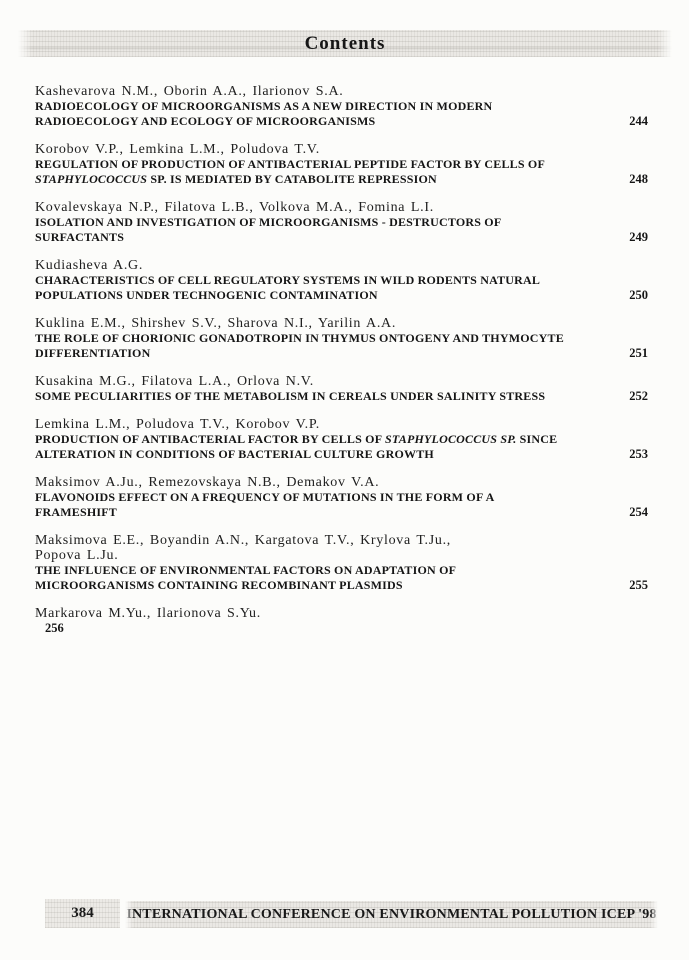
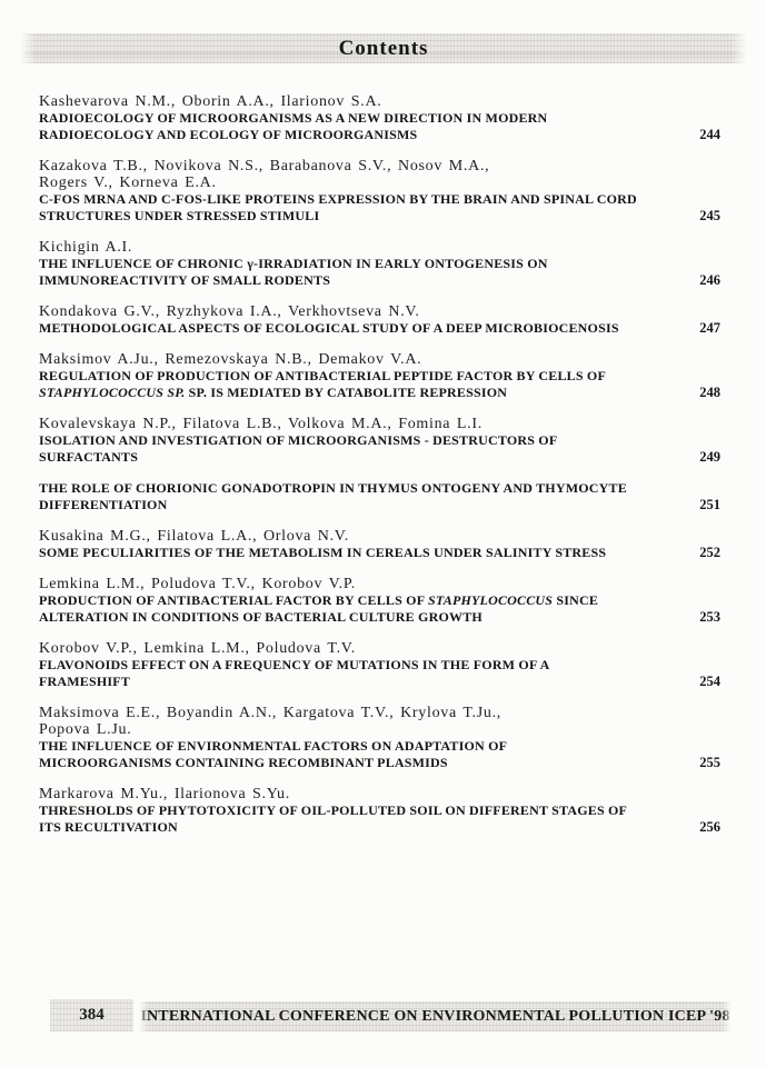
  Contents
  Kashevarova N.M., Oborin A.A., Ilarionov S.A.
  RADIOECOLOGY OF MICROORGANISMS AS A NEW DIRECTION IN MODERN
  RADIOECOLOGY AND ECOLOGY OF MICROORGANISMS
  244
+ Kazakova T.B., Novikova N.S., Barabanova S.V., Nosov M.A.,
+ Rogers V., Korneva E.A.
+ C-FOS MRNA AND C-FOS-LIKE PROTEINS EXPRESSION BY THE BRAIN AND SPINAL CORD
+ STRUCTURES UNDER STRESSED STIMULI
+ 245
+ Kichigin A.I.
+ THE INFLUENCE OF CHRONIC γ-IRRADIATION IN EARLY ONTOGENESIS ON
+ IMMUNOREACTIVITY OF SMALL RODENTS
+ 246
+ Kondakova G.V., Ryzhykova I.A., Verkhovtseva N.V.
+ METHODOLOGICAL ASPECTS OF ECOLOGICAL STUDY OF A DEEP MICROBIOCENOSIS
+ 247
- Korobov V.P., Lemkina L.M., Poludova T.V.
+ Maksimov A.Ju., Remezovskaya N.B., Demakov V.A.
  REGULATION OF PRODUCTION OF ANTIBACTERIAL PEPTIDE FACTOR BY CELLS OF
- STAPHYLOCOCCUS SP. IS MEDIATED BY CATABOLITE REPRESSION
+ STAPHYLOCOCCUS SP. SP. IS MEDIATED BY CATABOLITE REPRESSION
  248
  Kovalevskaya N.P., Filatova L.B., Volkova M.A., Fomina L.I.
  ISOLATION AND INVESTIGATION OF MICROORGANISMS - DESTRUCTORS OF
  SURFACTANTS
  249
- Kudiasheva A.G.
- CHARACTERISTICS OF CELL REGULATORY SYSTEMS IN WILD RODENTS NATURAL
- POPULATIONS UNDER TECHNOGENIC CONTAMINATION
- 250
- Kuklina E.M., Shirshev S.V., Sharova N.I., Yarilin A.A.
  THE ROLE OF CHORIONIC GONADOTROPIN IN THYMUS ONTOGENY AND THYMOCYTE
  DIFFERENTIATION
  251
  Kusakina M.G., Filatova L.A., Orlova N.V.
  SOME PECULIARITIES OF THE METABOLISM IN CEREALS UNDER SALINITY STRESS
  252
  Lemkina L.M., Poludova T.V., Korobov V.P.
- PRODUCTION OF ANTIBACTERIAL FACTOR BY CELLS OF STAPHYLOCOCCUS SP. SINCE
+ PRODUCTION OF ANTIBACTERIAL FACTOR BY CELLS OF STAPHYLOCOCCUS SINCE
  ALTERATION IN CONDITIONS OF BACTERIAL CULTURE GROWTH
  253
- Maksimov A.Ju., Remezovskaya N.B., Demakov V.A.
+ Korobov V.P., Lemkina L.M., Poludova T.V.
  FLAVONOIDS EFFECT ON A FREQUENCY OF MUTATIONS IN THE FORM OF A
  FRAMESHIFT
  254
  Maksimova E.E., Boyandin A.N., Kargatova T.V., Krylova T.Ju.,
  Popova L.Ju.
  THE INFLUENCE OF ENVIRONMENTAL FACTORS ON ADAPTATION OF
  MICROORGANISMS CONTAINING RECOMBINANT PLASMIDS
  255
  Markarova M.Yu., Ilarionova S.Yu.
+ THRESHOLDS OF PHYTOTOXICITY OF OIL-POLLUTED SOIL ON DIFFERENT STAGES OF
+ ITS RECULTIVATION
  256
  384
  INTERNATIONAL CONFERENCE ON ENVIRONMENTAL POLLUTION ICEP '98
